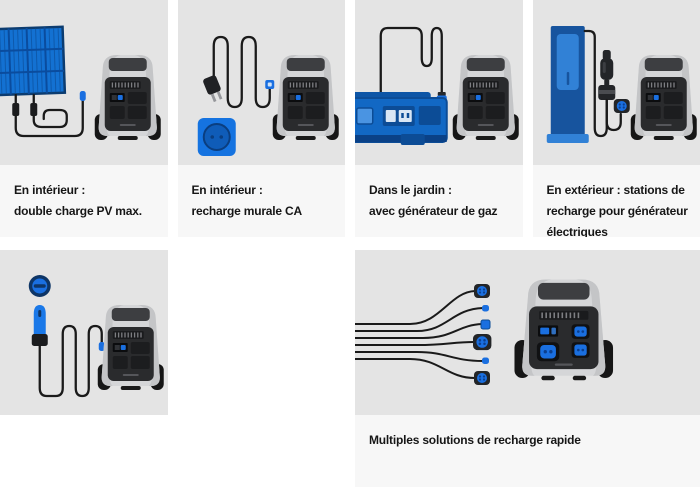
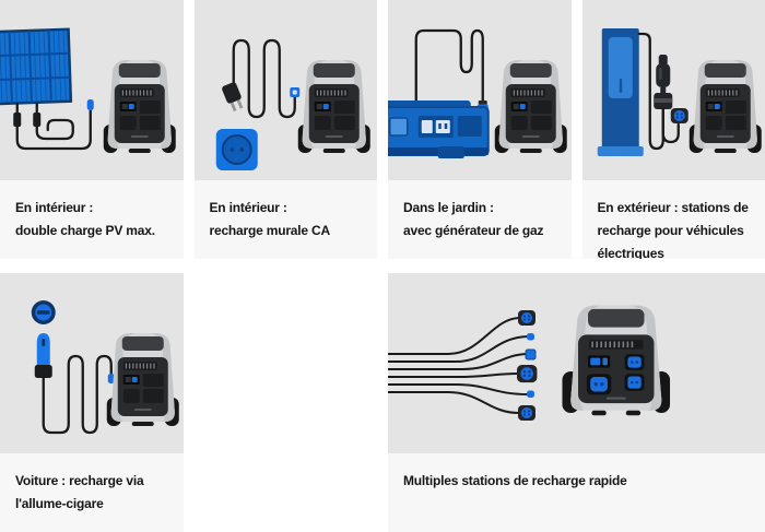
  En intérieur :
  double charge PV max.
  En intérieur :
  recharge murale CA
  Dans le jardin :
  avec générateur de gaz
- En extérieur : stations de recharge pour générateur électriques
+ En extérieur : stations de recharge pour véhicules électriques
+ Voiture : recharge via
+ l'allume-cigare
- Multiples solutions de recharge rapide
+ Multiples stations de recharge rapide
